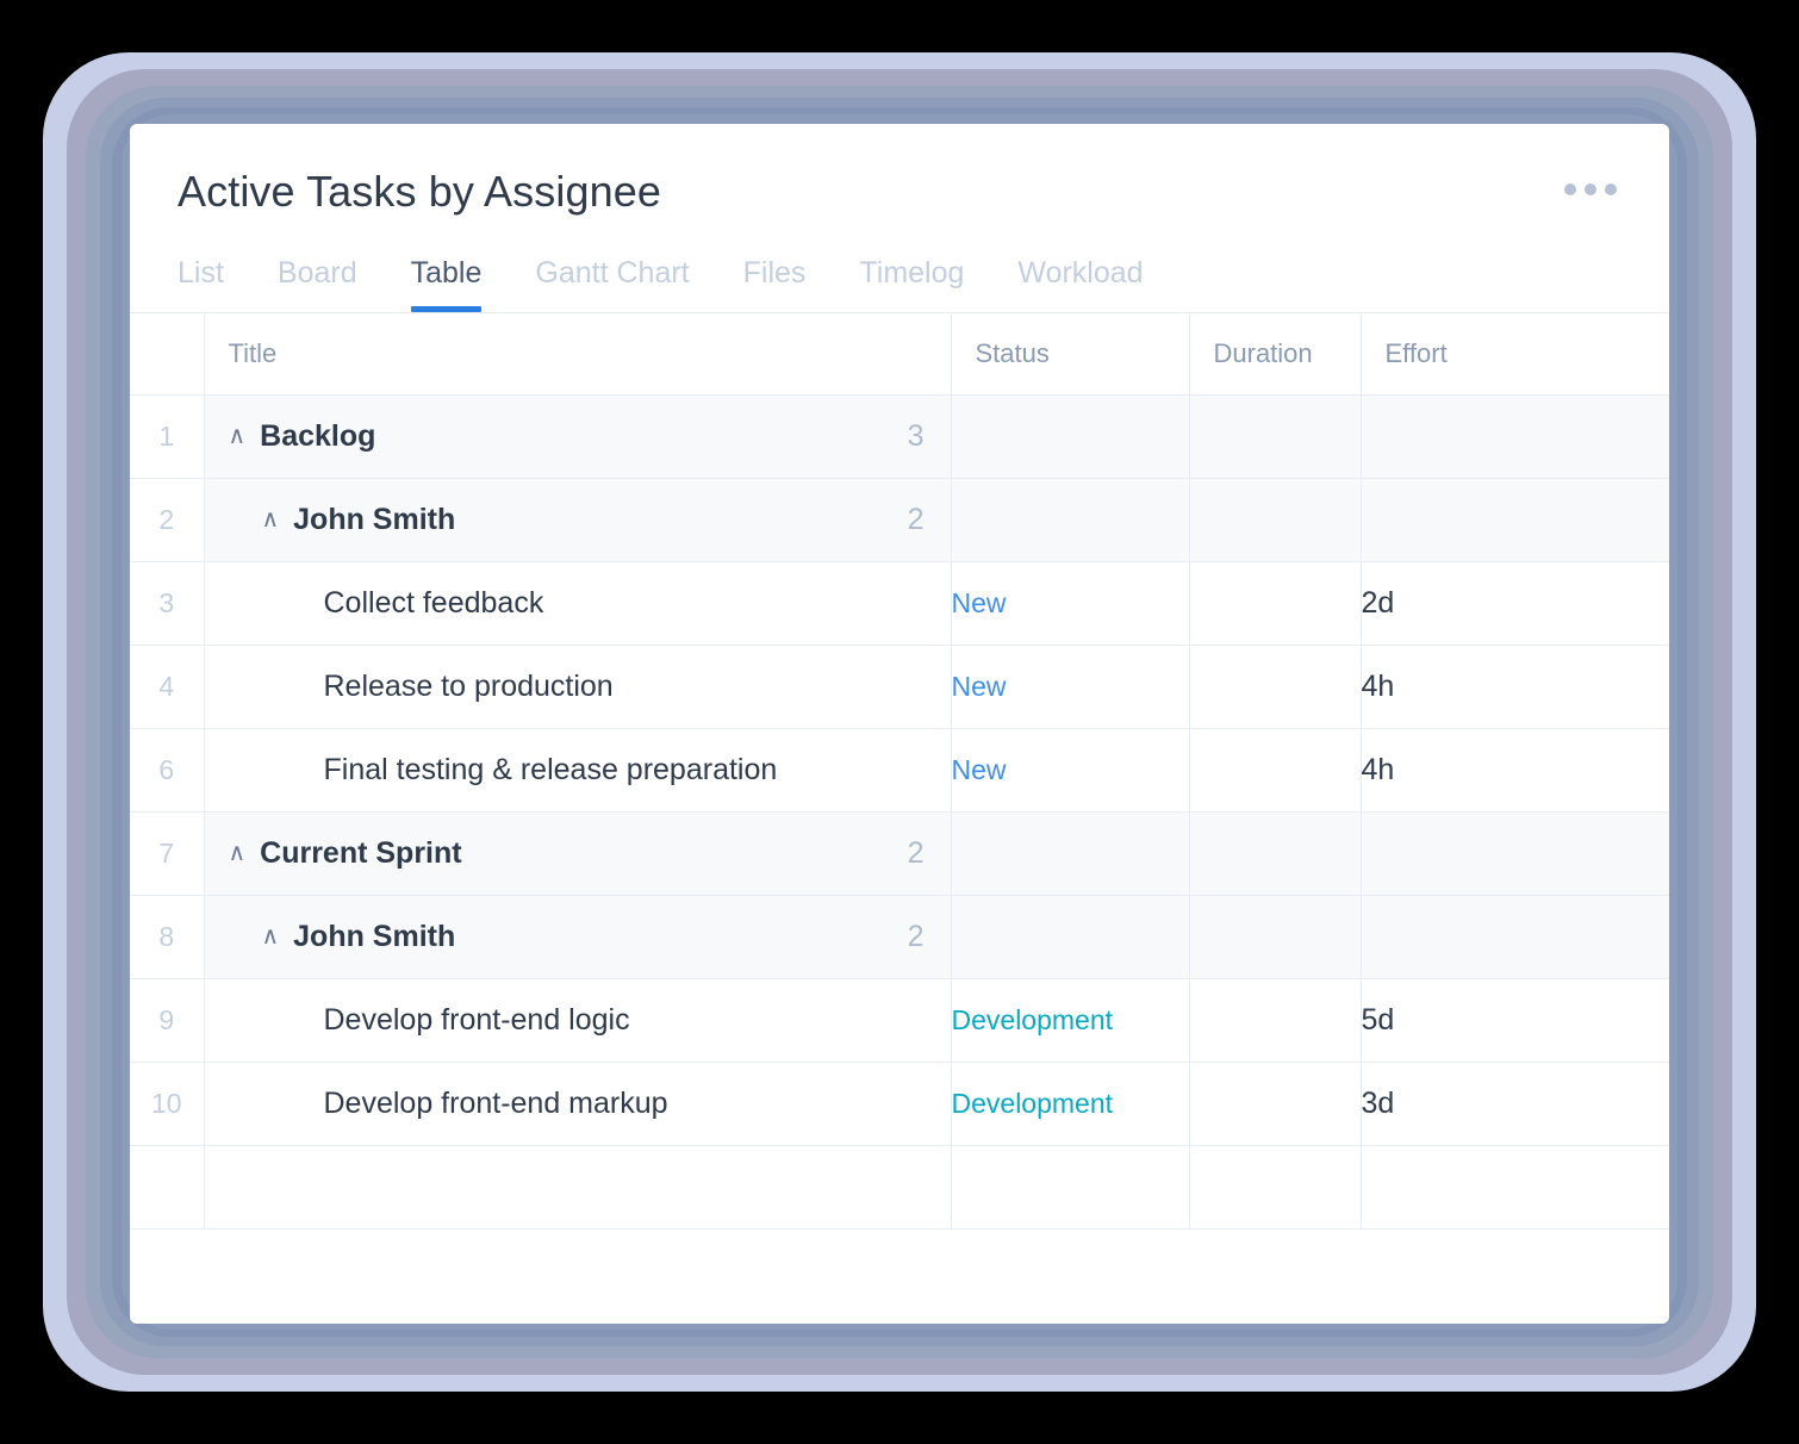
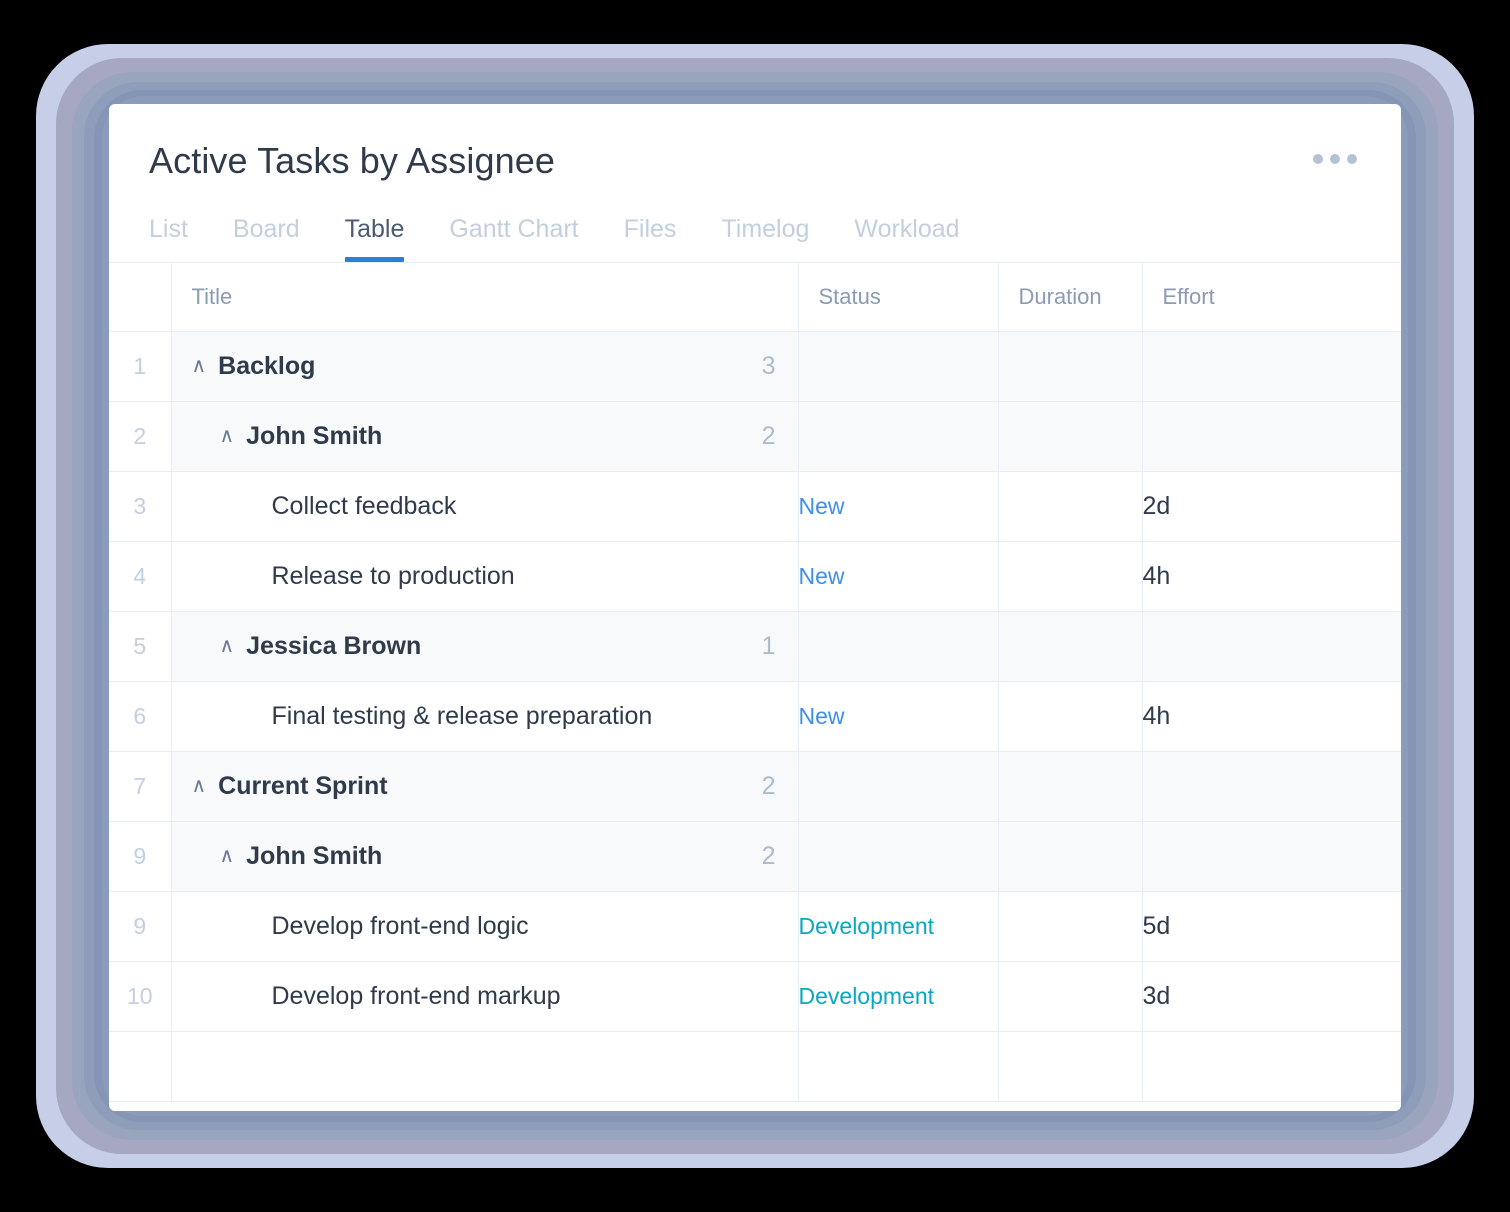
  Active Tasks by Assignee
  List
  Board
  Table
  Gantt Chart
  Files
  Timelog
  Workload
  	Title	Status	Duration	Effort
  1	∧ Backlog 3
  2	∧ John Smith 2
  3	Collect feedback	New		2d
  4	Release to production	New		4h
+ 5	∧ Jessica Brown 1
  6	Final testing & release preparation	New		4h
  7	∧ Current Sprint 2
- 8	∧ John Smith 2
+ 9	∧ John Smith 2
  9	Develop front-end logic	Development		5d
  10	Develop front-end markup	Development		3d
